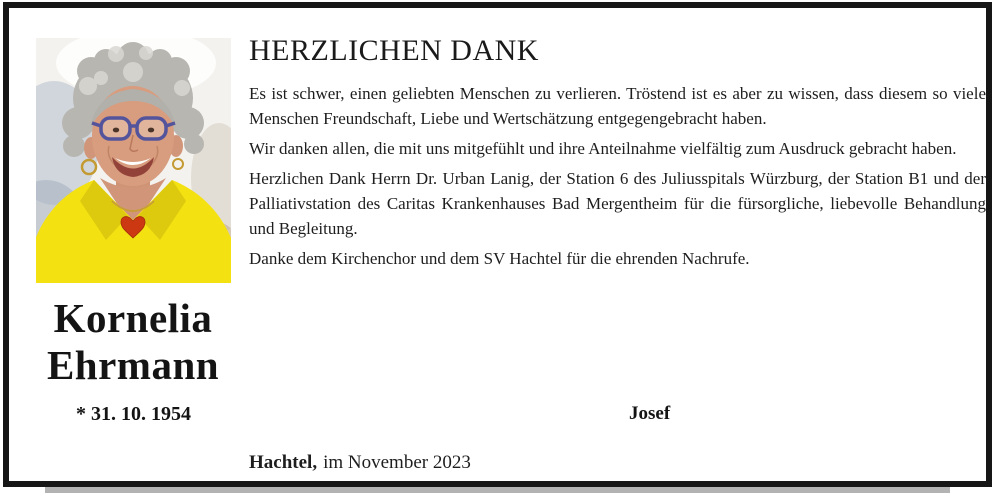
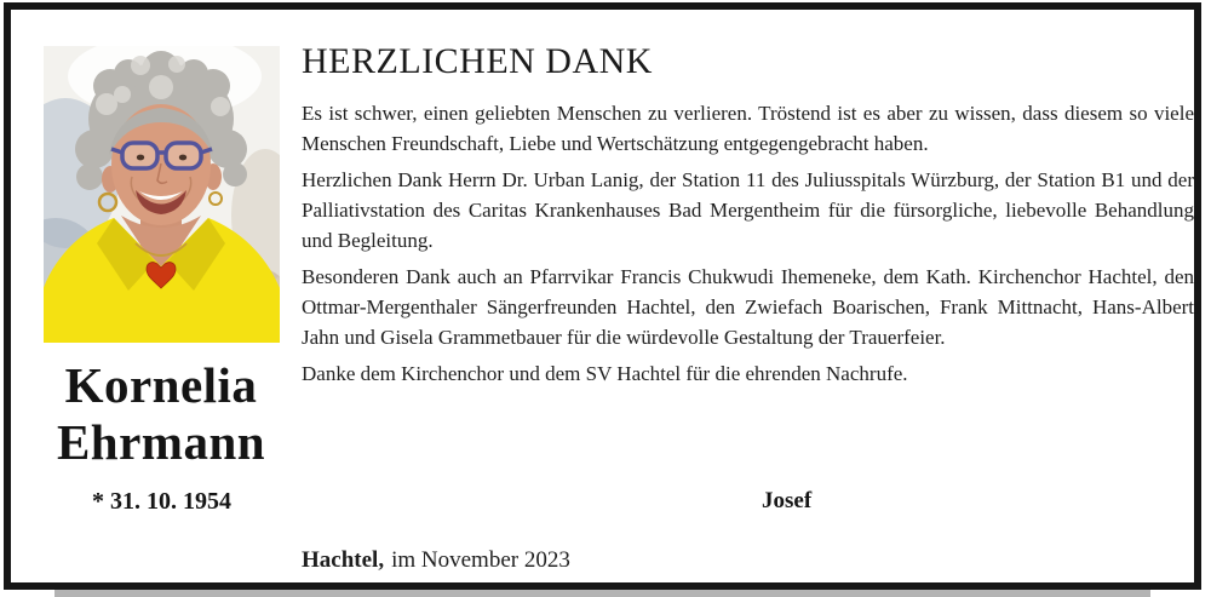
  Kornelia
  Ehrmann
  * 31. 10. 1954
  HERZLICHEN DANK
  Es ist schwer, einen geliebten Menschen zu verlieren. Tröstend ist es aber zu wissen, dass diesem so viele Menschen Freundschaft, Liebe und Wertschätzung entgegengebracht haben.
- Wir danken allen, die mit uns mitgefühlt und ihre Anteilnahme vielfältig zum Ausdruck gebracht haben.
- Herzlichen Dank Herrn Dr. Urban Lanig, der Station 6 des Juliusspitals Würzburg, der Station B1 und der Palliativstation des Caritas Krankenhauses Bad Mergentheim für die fürsorgliche, liebevolle Behandlung und Begleitung.
+ Herzlichen Dank Herrn Dr. Urban Lanig, der Station 11 des Juliusspitals Würzburg, der Station B1 und der Palliativstation des Caritas Krankenhauses Bad Mergentheim für die fürsorgliche, liebevolle Behandlung und Begleitung.
+ Besonderen Dank auch an Pfarrvikar Francis Chukwudi Ihemeneke, dem Kath. Kirchenchor Hachtel, den Ottmar-Mergenthaler Sängerfreunden Hachtel, den Zwiefach Boarischen, Frank Mittnacht, Hans-Albert Jahn und Gisela Grammetbauer für die würdevolle Gestaltung der Trauerfeier.
  Danke dem Kirchenchor und dem SV Hachtel für die ehrenden Nachrufe.
  Josef
  Hachtel, im November 2023
